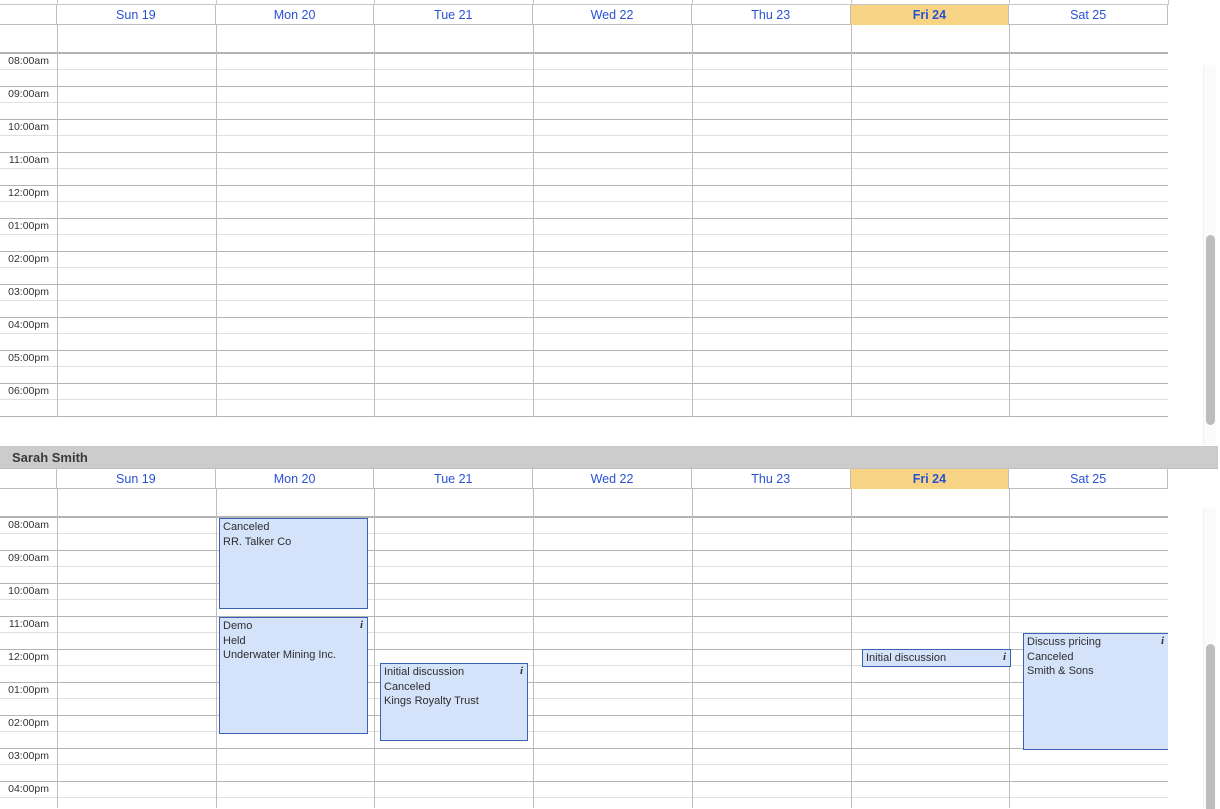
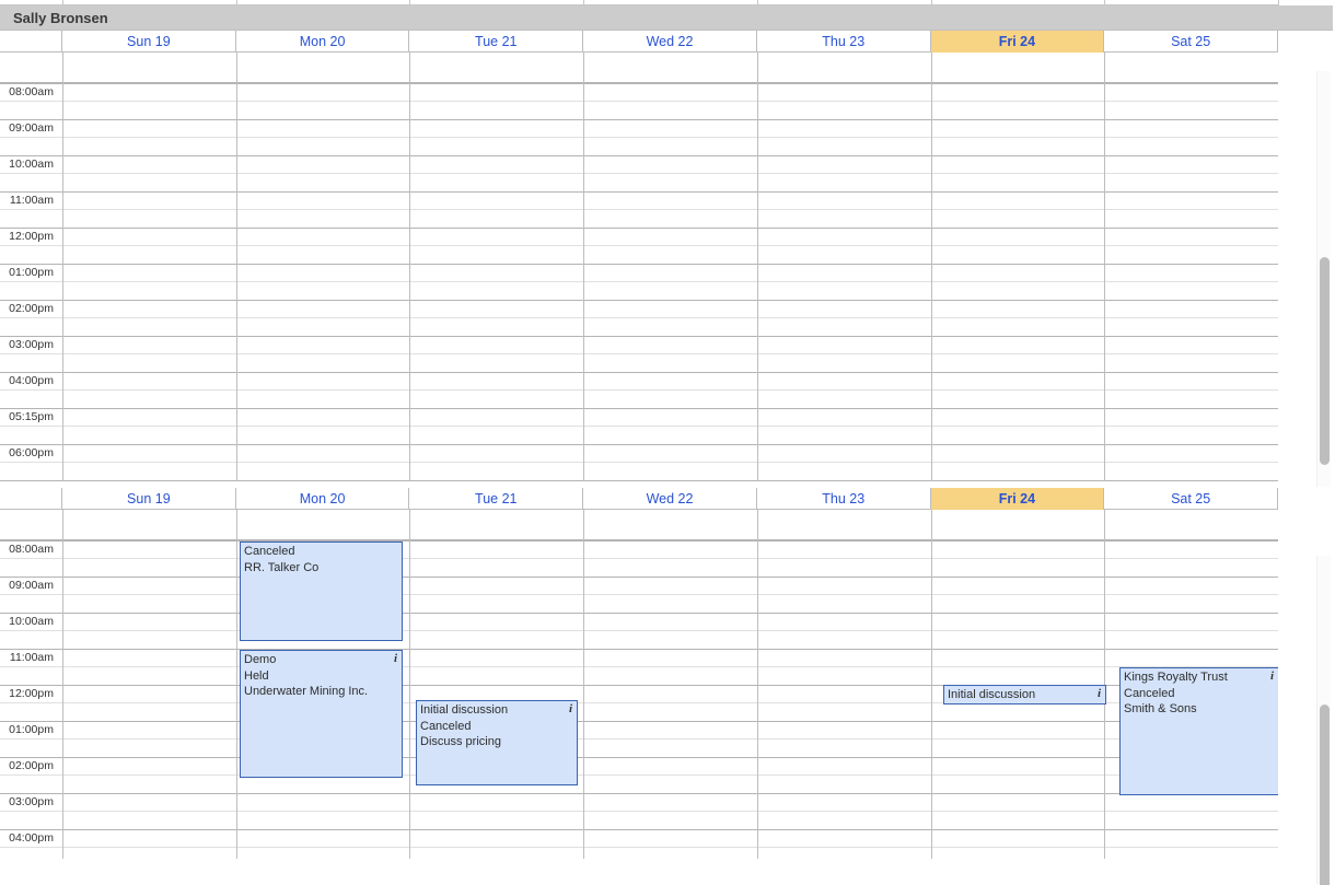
+ Sally Bronsen
  Sun 19
  Mon 20
  Tue 21
  Wed 22
  Thu 23
  Fri 24
  Sat 25
  08:00am
  09:00am
  10:00am
  11:00am
  12:00pm
  01:00pm
  02:00pm
  03:00pm
  04:00pm
- 05:00pm
+ 05:15pm
  06:00pm
- Sarah Smith
  Sun 19
  Mon 20
  Tue 21
  Wed 22
  Thu 23
  Fri 24
  Sat 25
  08:00am
  09:00am
  10:00am
  11:00am
  12:00pm
  01:00pm
  02:00pm
  03:00pm
  04:00pm
  Canceled
  RR. Talker Co
  Demo
  Held
  Underwater Mining Inc.
  i
  Initial discussion
  Canceled
- Kings Royalty Trust
+ Discuss pricing
  i
  Initial discussion
  i
- Discuss pricing
+ Kings Royalty Trust
  Canceled
  Smith & Sons
  i
